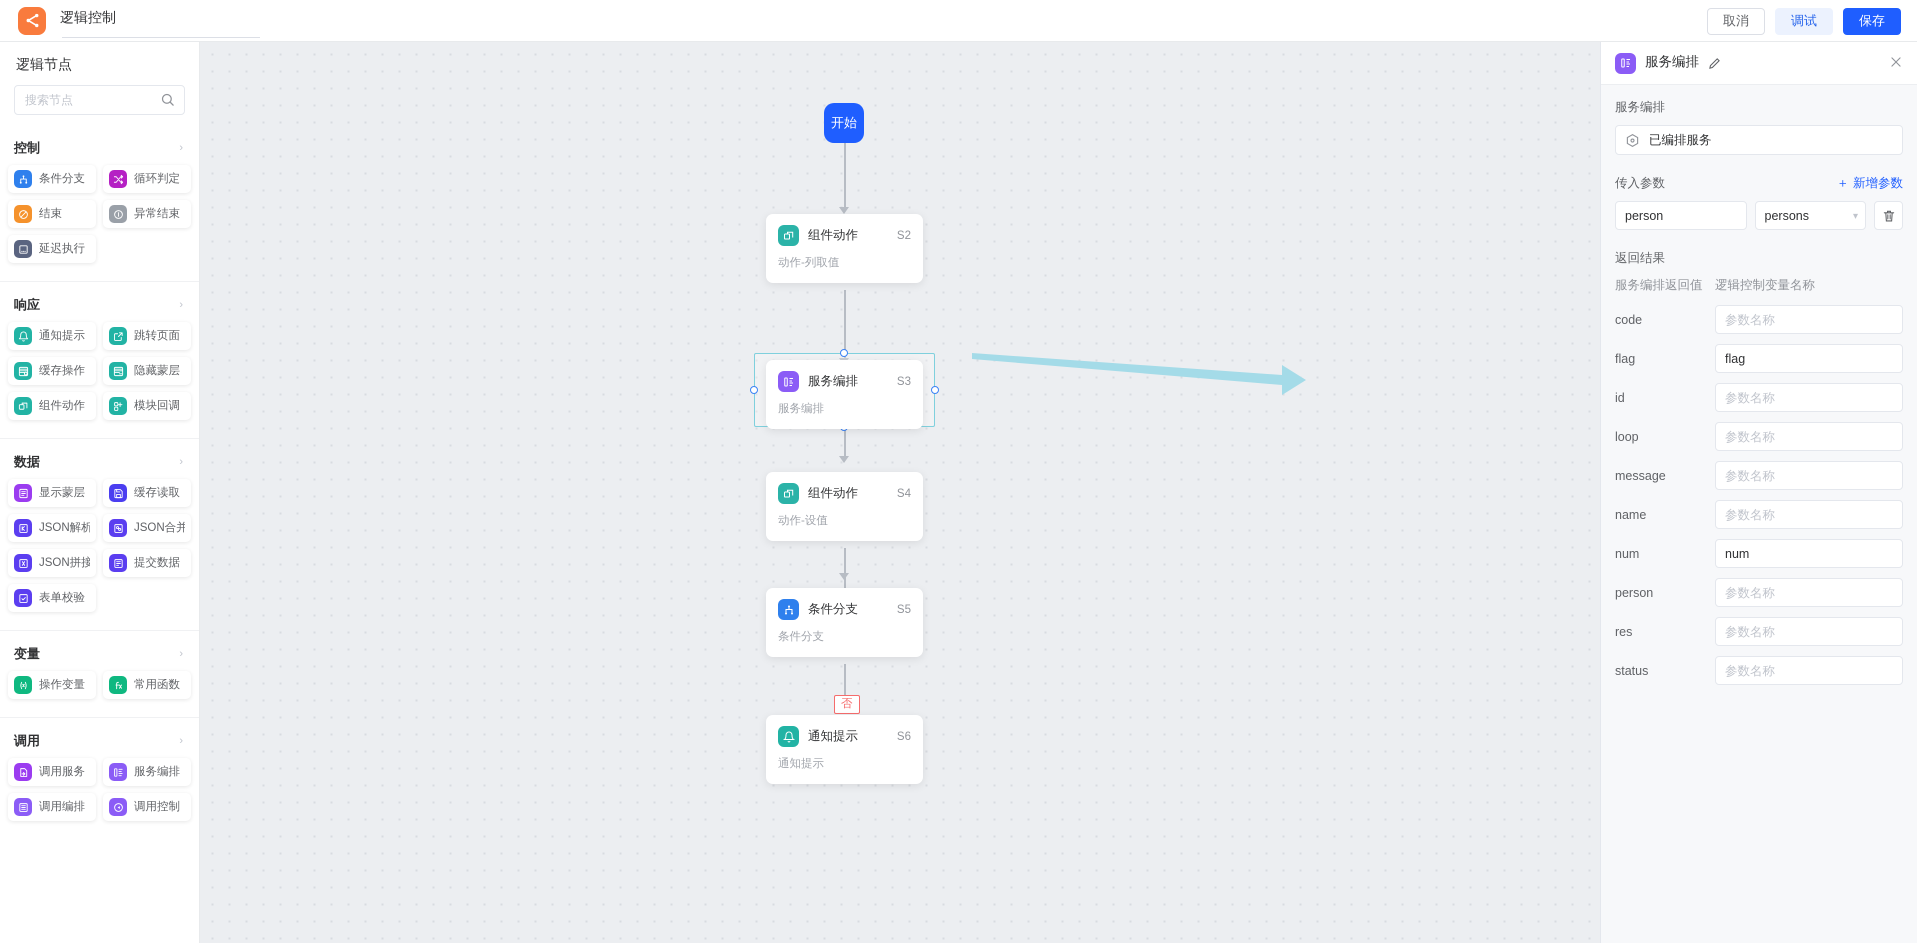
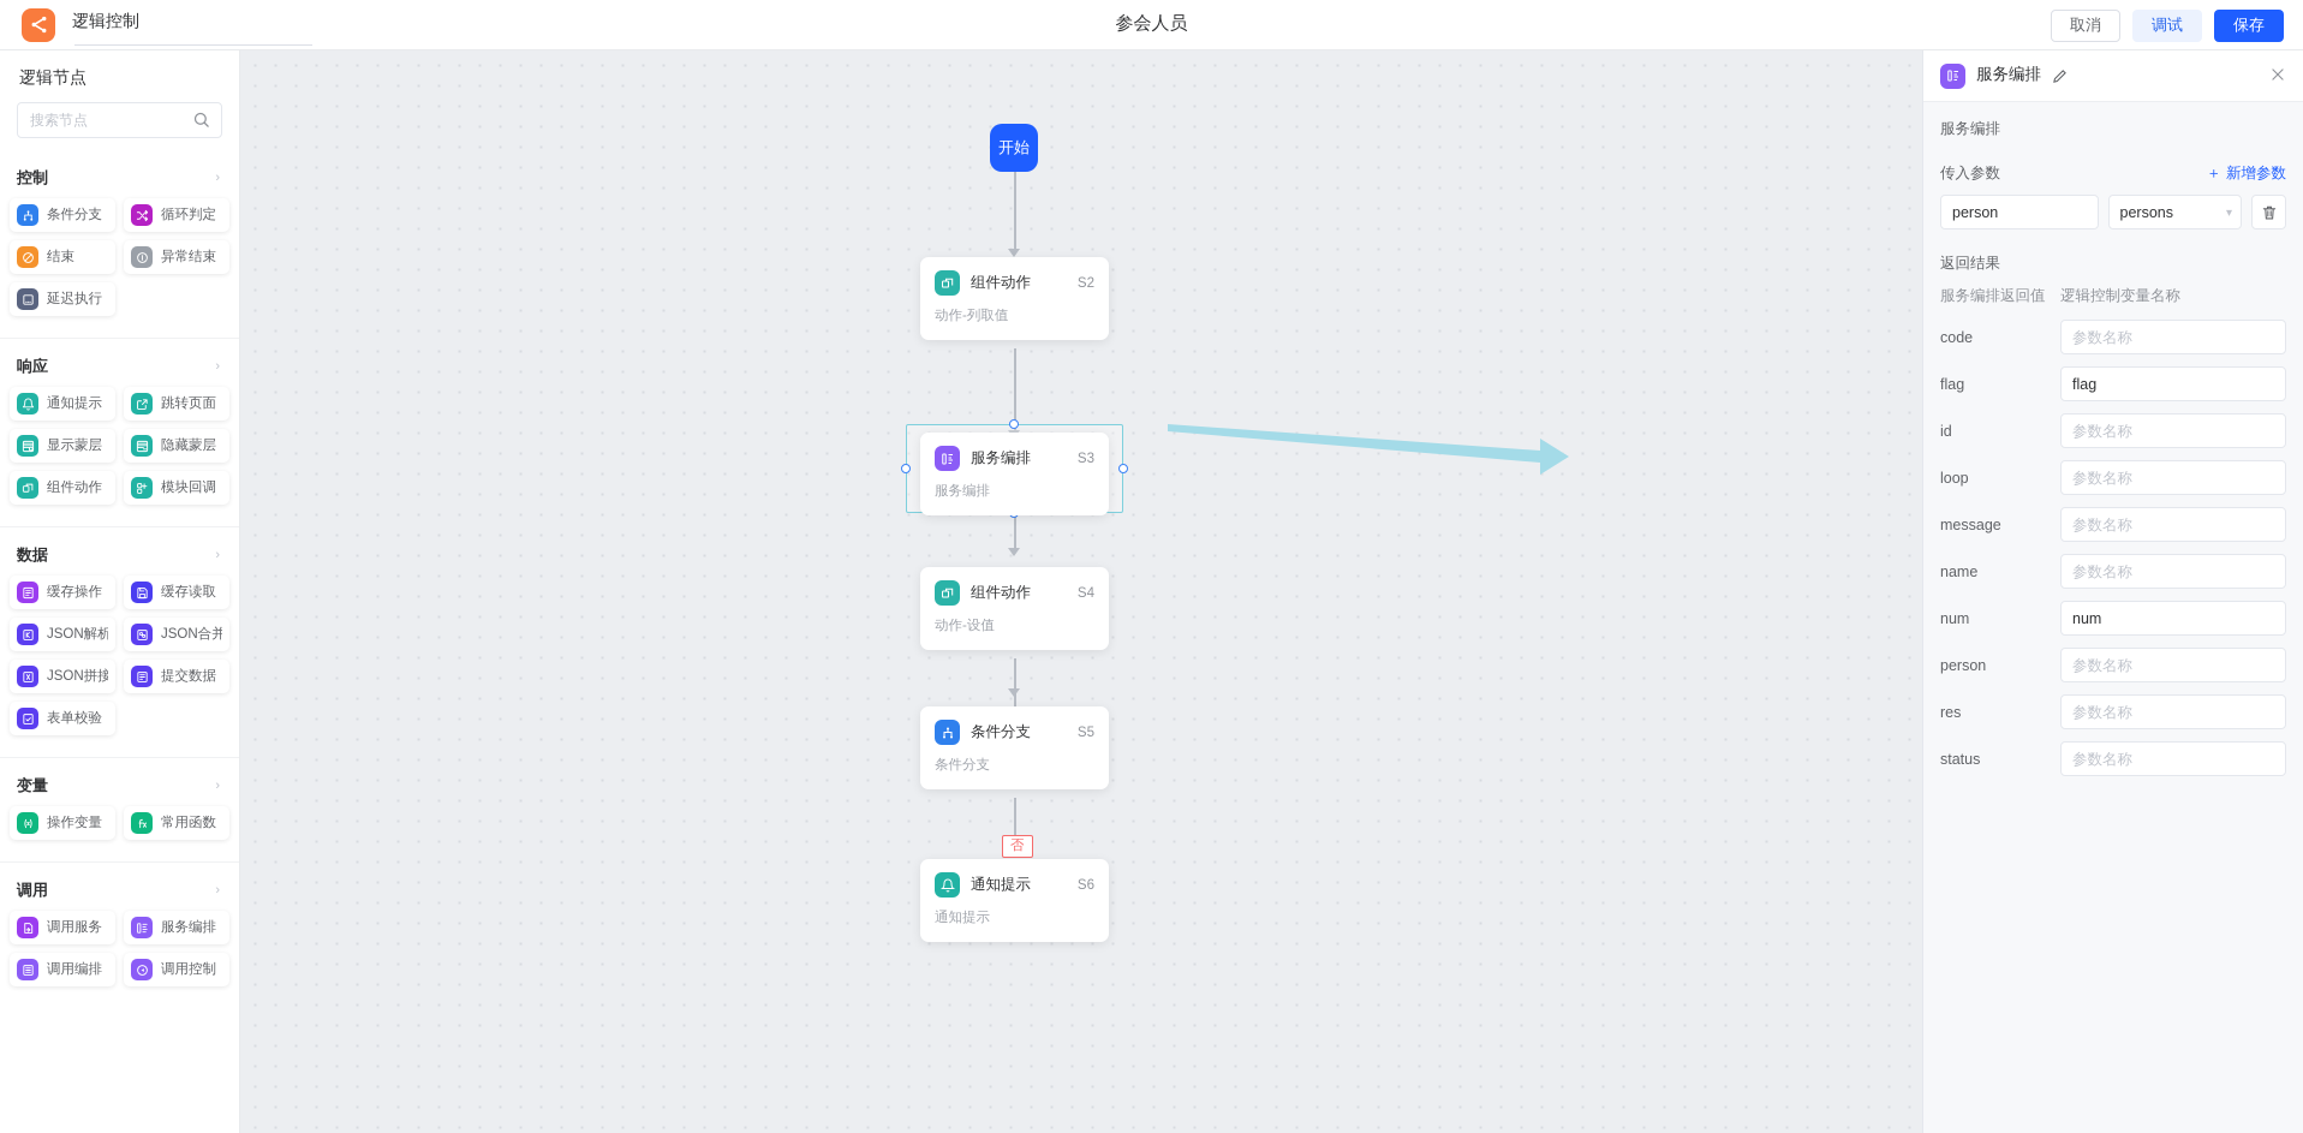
  逻辑控制
+ 参会人员
  取消
  调试
  保存
  逻辑节点
  搜索节点
  控制
  ›
  条件分支
  循环判定
  结束
  异常结束
  延迟执行
  响应
  ›
  通知提示
  跳转页面
- 缓存操作
+ 显示蒙层
  隐藏蒙层
  组件动作
  模块回调
  数据
  ›
- 显示蒙层
+ 缓存操作
  缓存读取
  JSON解析
  JSON合并
  JSON拼接
  提交数据
  表单校验
  变量
  ›
  操作变量
  常用函数
  调用
  ›
  调用服务
  服务编排
  调用编排
  调用控制
  开始
  组件动作
  S2
  动作-列取值
  服务编排
  S3
  服务编排
  组件动作
  S4
  动作-设值
  条件分支
  S5
  条件分支
  否
  通知提示
  S6
  通知提示
  服务编排
  服务编排
- 已编排服务
  传入参数
  ＋
  新增参数
  person
  persons
  ▾
  返回结果
  服务编排返回值
  逻辑控制变量名称
  code
  参数名称
  flag
  flag
  id
  参数名称
  loop
  参数名称
  message
  参数名称
  name
  参数名称
  num
  num
  person
  参数名称
  res
  参数名称
  status
  参数名称
